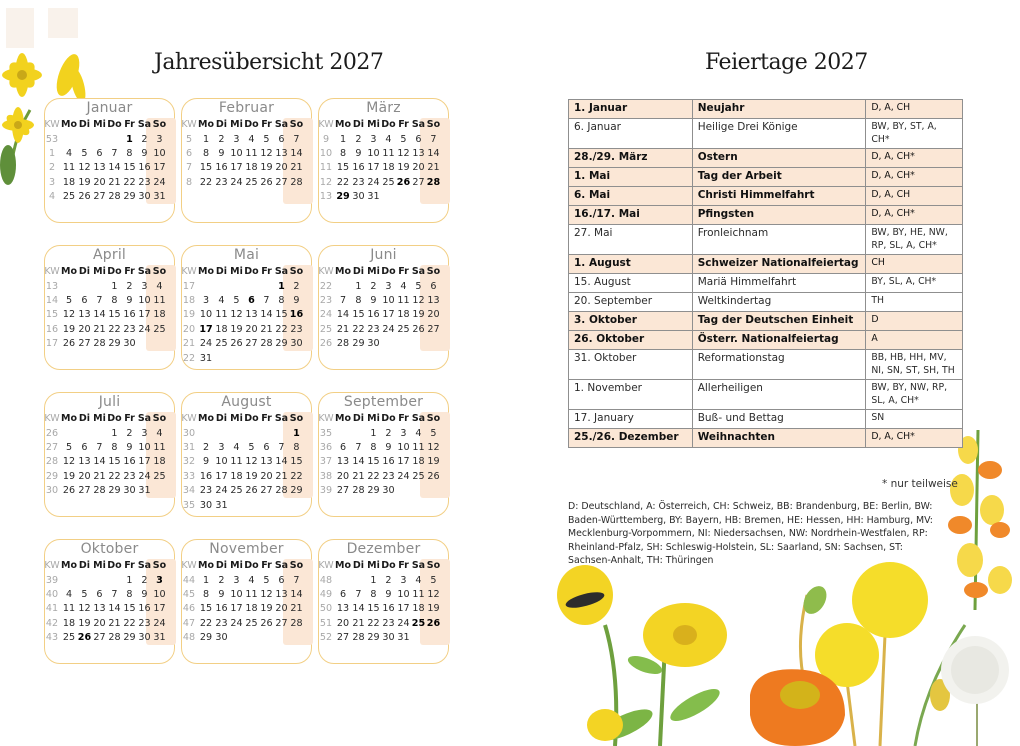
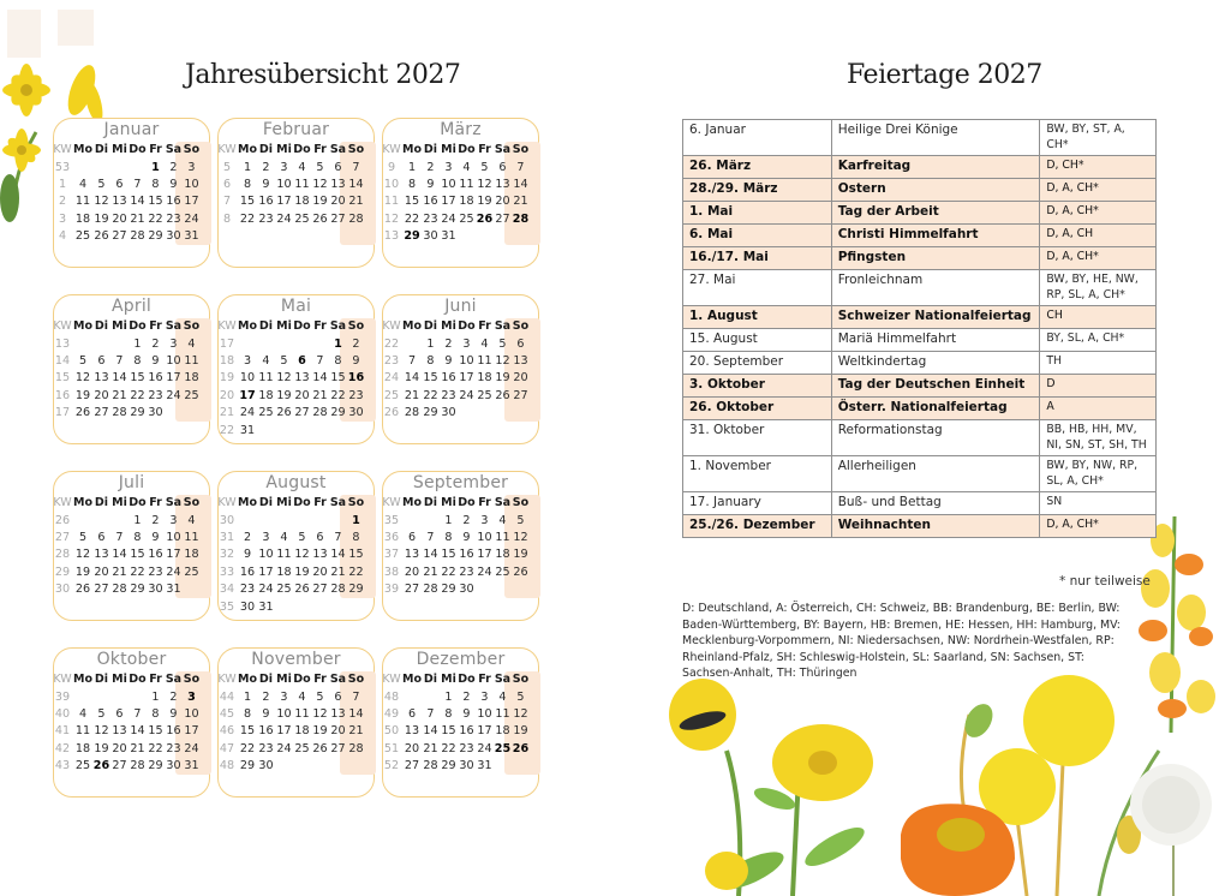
  Jahresübersicht 2027
  Feiertage 2027
  Januar
  KW	Mo	Di	Mi	Do	Fr	Sa	So
  53					1	2	3
  1	4	5	6	7	8	9	10
  2	11	12	13	14	15	16	17
  3	18	19	20	21	22	23	24
  4	25	26	27	28	29	30	31
  Februar
  KW	Mo	Di	Mi	Do	Fr	Sa	So
  5	1	2	3	4	5	6	7
  6	8	9	10	11	12	13	14
  7	15	16	17	18	19	20	21
  8	22	23	24	25	26	27	28
  März
  KW	Mo	Di	Mi	Do	Fr	Sa	So
  9	1	2	3	4	5	6	7
  10	8	9	10	11	12	13	14
  11	15	16	17	18	19	20	21
  12	22	23	24	25	26	27	28
  13	29	30	31
  April
  KW	Mo	Di	Mi	Do	Fr	Sa	So
  13				1	2	3	4
  14	5	6	7	8	9	10	11
  15	12	13	14	15	16	17	18
  16	19	20	21	22	23	24	25
  17	26	27	28	29	30
  Mai
  KW	Mo	Di	Mi	Do	Fr	Sa	So
  17						1	2
  18	3	4	5	6	7	8	9
  19	10	11	12	13	14	15	16
  20	17	18	19	20	21	22	23
  21	24	25	26	27	28	29	30
  22	31
  Juni
  KW	Mo	Di	Mi	Do	Fr	Sa	So
  22		1	2	3	4	5	6
  23	7	8	9	10	11	12	13
  24	14	15	16	17	18	19	20
  25	21	22	23	24	25	26	27
  26	28	29	30
  Juli
  KW	Mo	Di	Mi	Do	Fr	Sa	So
  26				1	2	3	4
  27	5	6	7	8	9	10	11
  28	12	13	14	15	16	17	18
  29	19	20	21	22	23	24	25
  30	26	27	28	29	30	31
  August
  KW	Mo	Di	Mi	Do	Fr	Sa	So
  30							1
  31	2	3	4	5	6	7	8
  32	9	10	11	12	13	14	15
  33	16	17	18	19	20	21	22
  34	23	24	25	26	27	28	29
  35	30	31
  September
  KW	Mo	Di	Mi	Do	Fr	Sa	So
  35			1	2	3	4	5
  36	6	7	8	9	10	11	12
  37	13	14	15	16	17	18	19
  38	20	21	22	23	24	25	26
  39	27	28	29	30
  Oktober
  KW	Mo	Di	Mi	Do	Fr	Sa	So
  39					1	2	3
  40	4	5	6	7	8	9	10
  41	11	12	13	14	15	16	17
  42	18	19	20	21	22	23	24
  43	25	26	27	28	29	30	31
  November
  KW	Mo	Di	Mi	Do	Fr	Sa	So
  44	1	2	3	4	5	6	7
  45	8	9	10	11	12	13	14
  46	15	16	17	18	19	20	21
  47	22	23	24	25	26	27	28
  48	29	30
  Dezember
  KW	Mo	Di	Mi	Do	Fr	Sa	So
  48			1	2	3	4	5
  49	6	7	8	9	10	11	12
  50	13	14	15	16	17	18	19
  51	20	21	22	23	24	25	26
  52	27	28	29	30	31
- 1. Januar	Neujahr	D, A, CH
  6. Januar	Heilige Drei Könige	BW, BY, ST, A, CH*
+ 26. März	Karfreitag	D, CH*
  28./29. März	Ostern	D, A, CH*
  1. Mai	Tag der Arbeit	D, A, CH*
  6. Mai	Christi Himmelfahrt	D, A, CH
  16./17. Mai	Pfingsten	D, A, CH*
  27. Mai	Fronleichnam	BW, BY, HE, NW, RP, SL, A, CH*
  1. August	Schweizer Nationalfeiertag	CH
  15. August	Mariä Himmelfahrt	BY, SL, A, CH*
  20. September	Weltkindertag	TH
  3. Oktober	Tag der Deutschen Einheit	D
  26. Oktober	Österr. Nationalfeiertag	A
  31. Oktober	Reformationstag	BB, HB, HH, MV, NI, SN, ST, SH, TH
  1. November	Allerheiligen	BW, BY, NW, RP, SL, A, CH*
  17. January	Buß- und Bettag	SN
  25./26. Dezember	Weihnachten	D, A, CH*
  * nur teilweise
  D: Deutschland, A: Österreich, CH: Schweiz, BB: Brandenburg, BE: Berlin, BW: Baden-Württemberg, BY: Bayern, HB: Bremen, HE: Hessen, HH: Hamburg, MV: Mecklenburg-Vorpommern, NI: Niedersachsen, NW: Nordrhein-Westfalen, RP: Rheinland-Pfalz, SH: Schleswig-Holstein, SL: Saarland, SN: Sachsen, ST: Sachsen-Anhalt, TH: Thüringen
